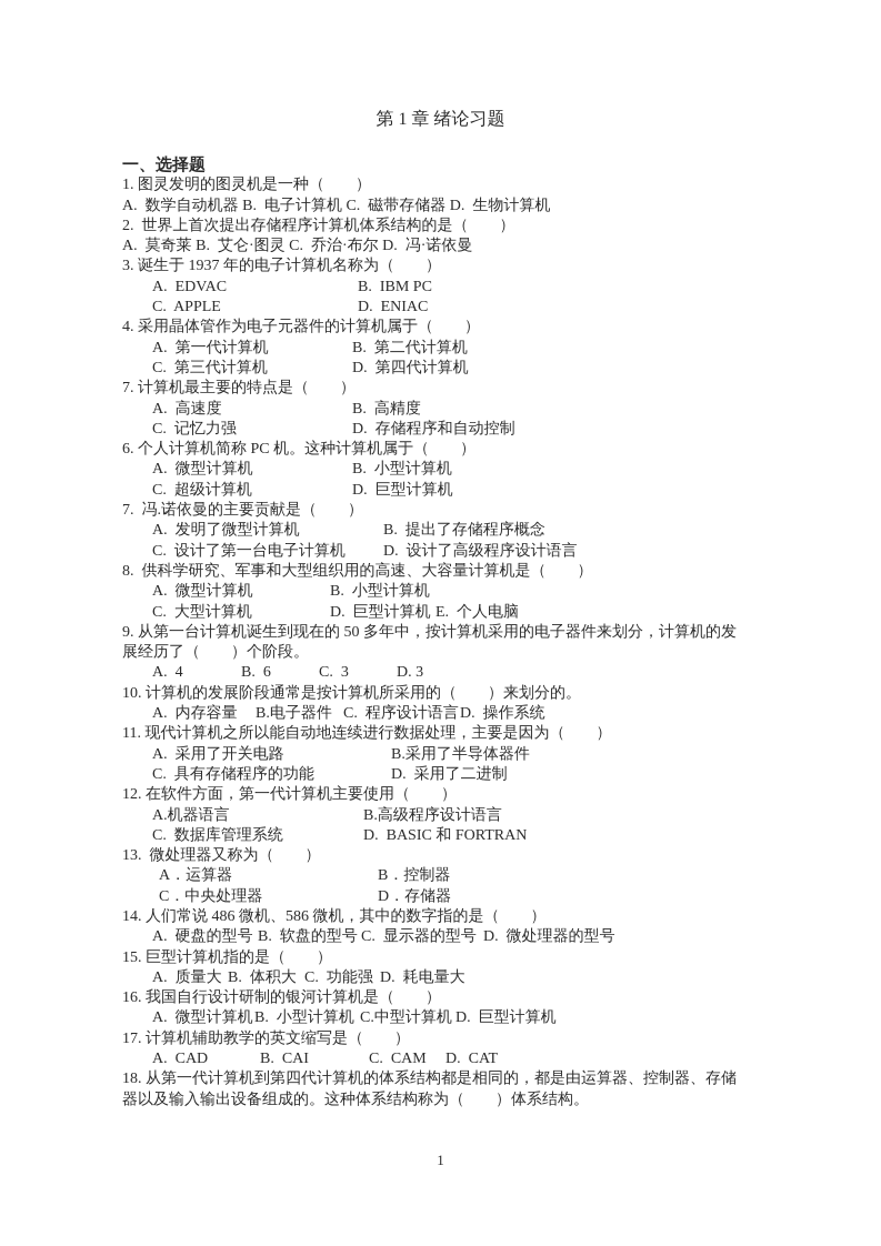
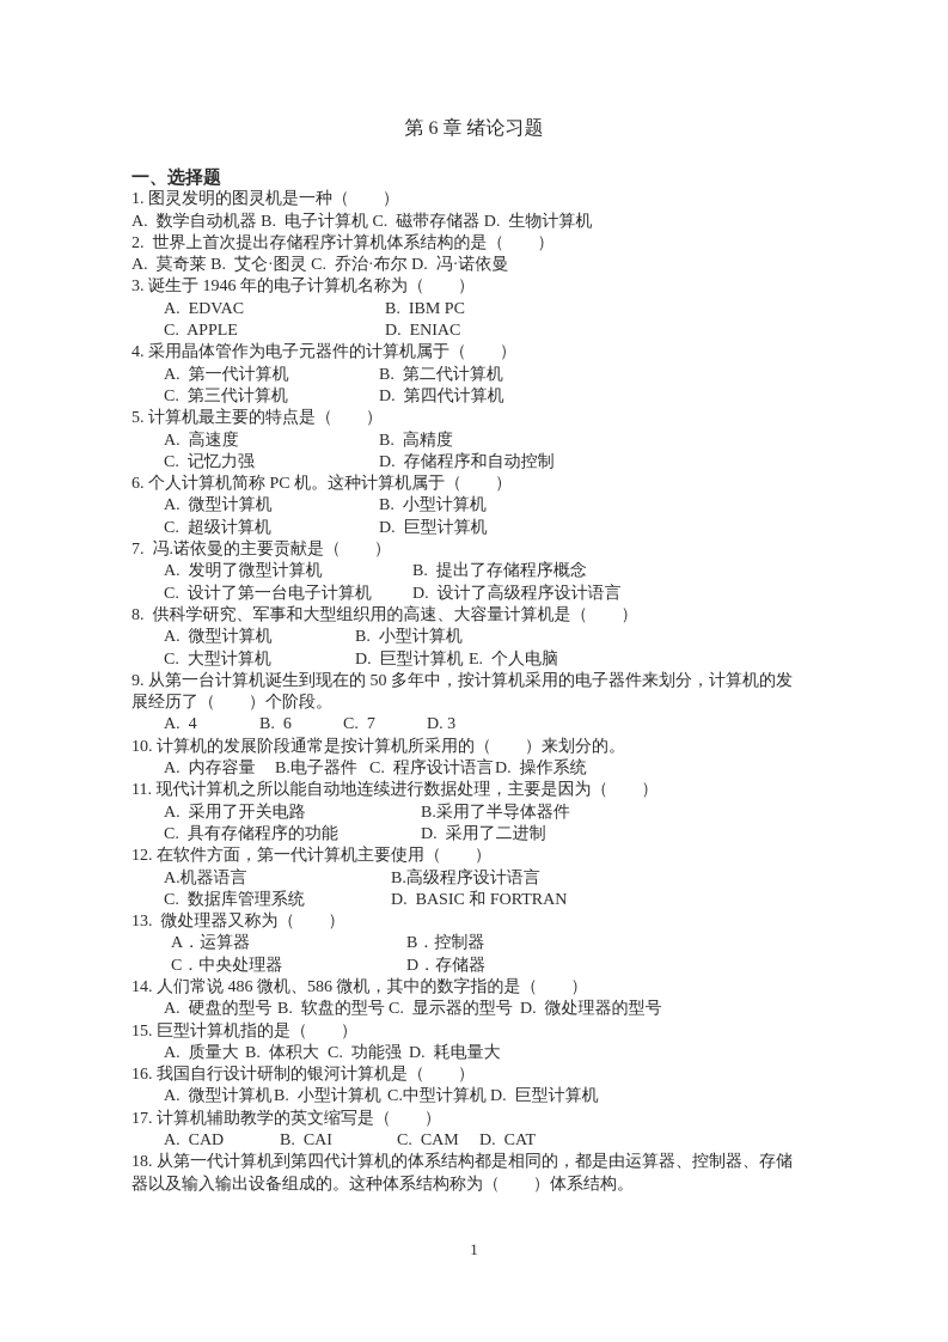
- 第 1 章 绪论习题
+ 第 6 章 绪论习题
  一、选择题
  1. 图灵发明的图灵机是一种（ ）
  A. 数学自动机器 B. 电子计算机 C. 磁带存储器 D. 生物计算机
  2. 世界上首次提出存储程序计算机体系结构的是（ ）
  A. 莫奇莱 B. 艾仑·图灵 C. 乔治·布尔 D. 冯·诺依曼
- 3. 诞生于 1937 年的电子计算机名称为（ ）
+ 3. 诞生于 1946 年的电子计算机名称为（ ）
  A. EDVAC B. IBM PC
  C. APPLE D. ENIAC
  4. 采用晶体管作为电子元器件的计算机属于（ ）
  A. 第一代计算机 B. 第二代计算机
  C. 第三代计算机 D. 第四代计算机
- 7. 计算机最主要的特点是（ ）
+ 5. 计算机最主要的特点是（ ）
  A. 高速度 B. 高精度
  C. 记忆力强 D. 存储程序和自动控制
  6. 个人计算机简称 PC 机。这种计算机属于（ ）
  A. 微型计算机 B. 小型计算机
  C. 超级计算机 D. 巨型计算机
  7. 冯.诺依曼的主要贡献是（ ）
  A. 发明了微型计算机 B. 提出了存储程序概念
  C. 设计了第一台电子计算机 D. 设计了高级程序设计语言
  8. 供科学研究、军事和大型组织用的高速、大容量计算机是（ ）
  A. 微型计算机 B. 小型计算机
  C. 大型计算机 D. 巨型计算机 E. 个人电脑
  9. 从第一台计算机诞生到现在的 50 多年中，按计算机采用的电子器件来划分，计算机的发
  展经历了（ ）个阶段。
- A. 4 B. 6 C. 3 D. 3
+ A. 4 B. 6 C. 7 D. 3
  10. 计算机的发展阶段通常是按计算机所采用的（ ）来划分的。
  A. 内存容量 B.电子器件 C. 程序设计语言D. 操作系统
  11. 现代计算机之所以能自动地连续进行数据处理，主要是因为（ ）
  A. 采用了开关电路 B.采用了半导体器件
  C. 具有存储程序的功能 D. 采用了二进制
  12. 在软件方面，第一代计算机主要使用（ ）
  A.机器语言 B.高级程序设计语言
  C. 数据库管理系统 D. BASIC 和 FORTRAN
  13. 微处理器又称为（ ）
  A．运算器 B．控制器
  C．中央处理器 D．存储器
  14. 人们常说 486 微机、586 微机，其中的数字指的是（ ）
  A. 硬盘的型号 B. 软盘的型号 C. 显示器的型号 D. 微处理器的型号
  15. 巨型计算机指的是（ ）
  A. 质量大 B. 体积大 C. 功能强 D. 耗电量大
  16. 我国自行设计研制的银河计算机是（ ）
  A. 微型计算机B. 小型计算机 C.中型计算机 D. 巨型计算机
  17. 计算机辅助教学的英文缩写是（ ）
  A. CAD B. CAI C. CAM D. CAT
  18. 从第一代计算机到第四代计算机的体系结构都是相同的，都是由运算器、控制器、存储
  器以及输入输出设备组成的。这种体系结构称为（ ）体系结构。
  1
